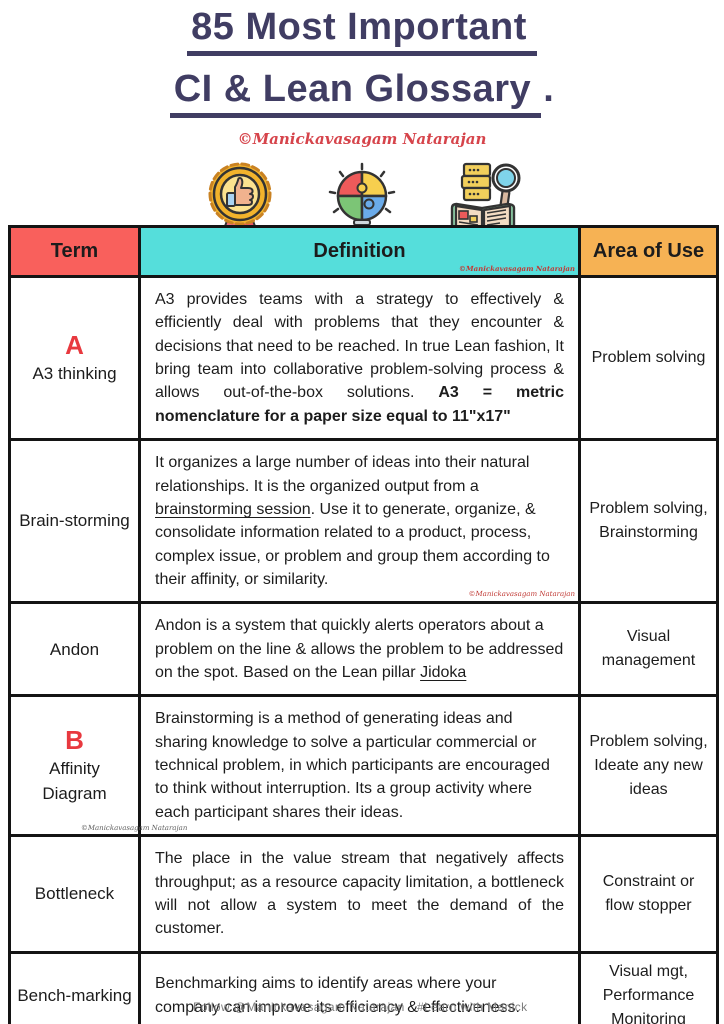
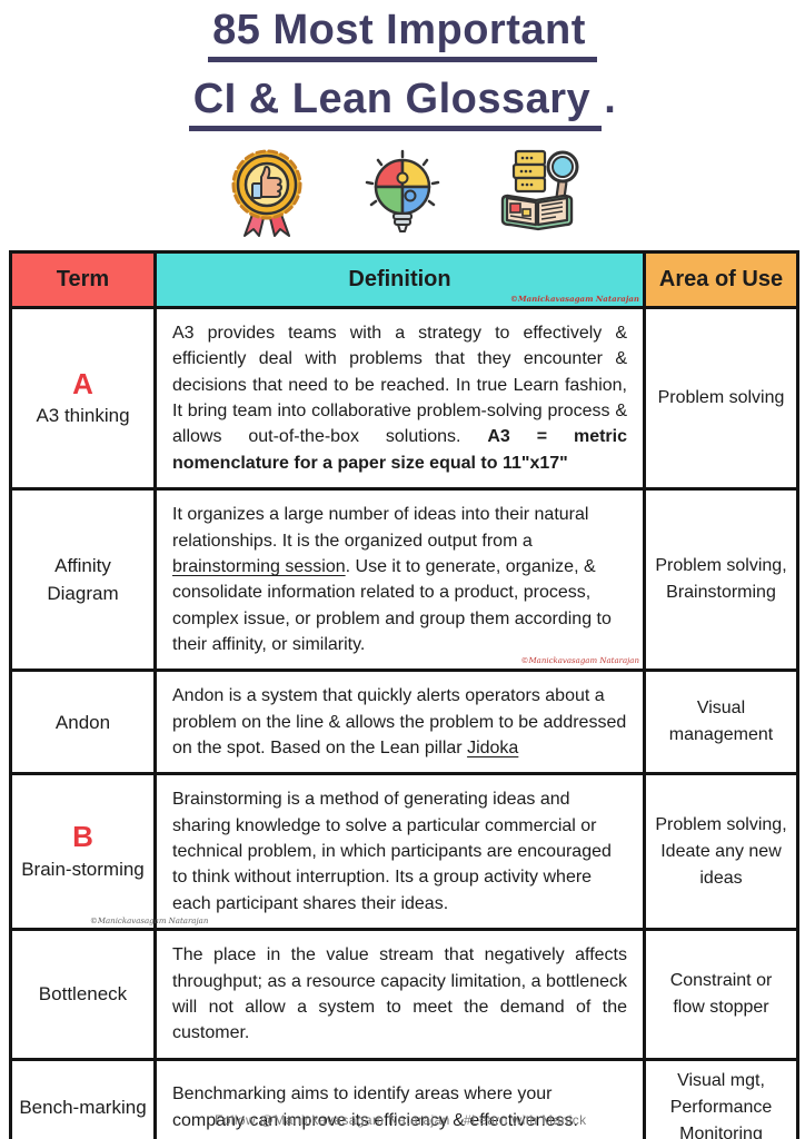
  85 Most Important
  CI & Lean Glossary .
- ©Manickavasagam Natarajan
  Term	Definition ©Manickavasagam Natarajan	Area of Use
- A A3 thinking	A3 provides teams with a strategy to effectively & efficiently deal with problems that they encounter & decisions that need to be reached. In true Lean fashion, It bring team into collaborative problem-solving process & allows out-of-the-box solutions. A3 = metric nomenclature for a paper size equal to 11"x17"	Problem solving
+ A A3 thinking	A3 provides teams with a strategy to effectively & efficiently deal with problems that they encounter & decisions that need to be reached. In true Learn fashion, It bring team into collaborative problem-solving process & allows out-of-the-box solutions. A3 = metric nomenclature for a paper size equal to 11"x17"	Problem solving
- Brain-storming	It organizes a large number of ideas into their natural relationships. It is the organized output from a brainstorming session. Use it to generate, organize, & consolidate information related to a product, process, complex issue, or problem and group them according to their affinity, or similarity. ©Manickavasagam Natarajan	Problem solving, Brainstorming
+ Affinity Diagram	It organizes a large number of ideas into their natural relationships. It is the organized output from a brainstorming session. Use it to generate, organize, & consolidate information related to a product, process, complex issue, or problem and group them according to their affinity, or similarity. ©Manickavasagam Natarajan	Problem solving, Brainstorming
  Andon	Andon is a system that quickly alerts operators about a problem on the line & allows the problem to be addressed on the spot. Based on the Lean pillar Jidoka	Visual management
- B Affinity Diagram ©Manickavasagam Natarajan	Brainstorming is a method of generating ideas and sharing knowledge to solve a particular commercial or technical problem, in which participants are encouraged to think without interruption. Its a group activity where each participant shares their ideas.	Problem solving, Ideate any new ideas
+ B Brain-storming ©Manickavasagam Natarajan	Brainstorming is a method of generating ideas and sharing knowledge to solve a particular commercial or technical problem, in which participants are encouraged to think without interruption. Its a group activity where each participant shares their ideas.	Problem solving, Ideate any new ideas
  Bottleneck	The place in the value stream that negatively affects throughput; as a resource capacity limitation, a bottleneck will not allow a system to meet the demand of the customer.	Constraint or flow stopper
  Bench-marking	Benchmarking aims to identify areas where your company can improve its efficiency & effectiveness.	Visual mgt, Performance Monitoring
  Follow @Manickavasagam Natarajan
  #Learn with Manick
